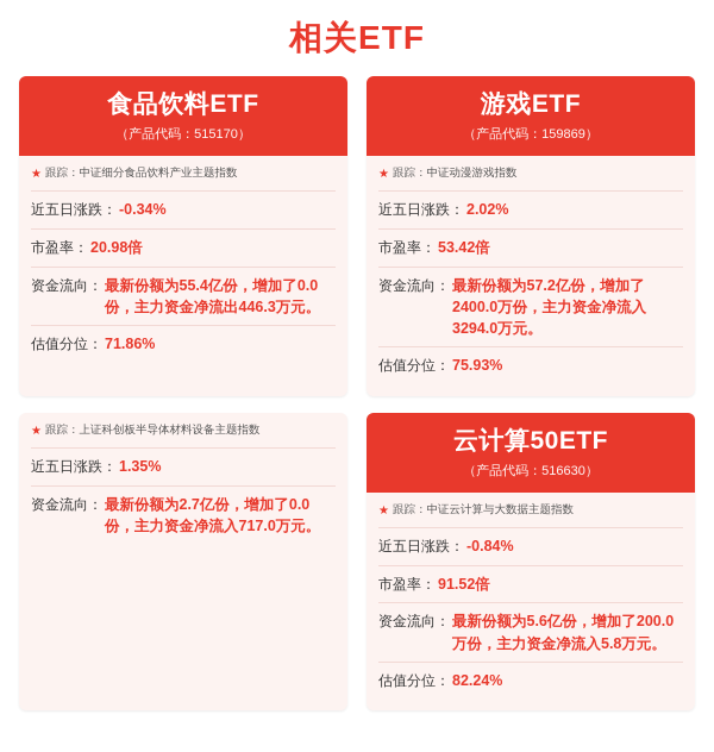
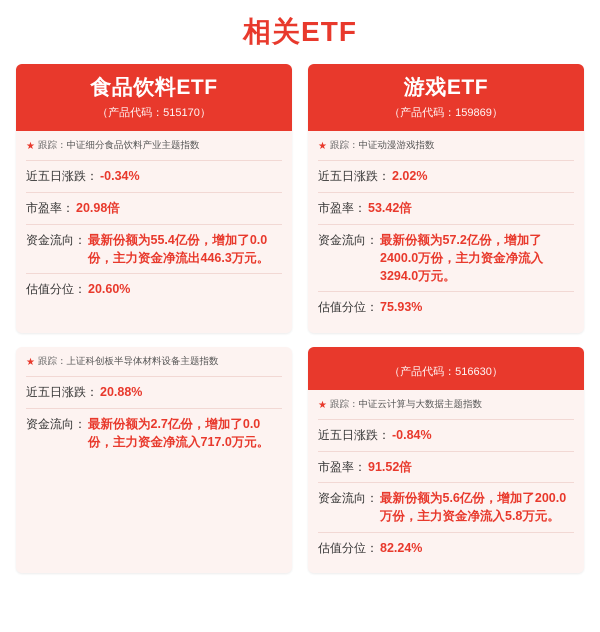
  相关ETF
  食品饮料ETF
  （产品代码：515170）
  ★
  跟踪：
  中证细分食品饮料产业主题指数
  近五日涨跌：
  -0.34%
  市盈率：
  20.98倍
  资金流向：
  最新份额为55.4亿份，增加了0.0份，主力资金净流出446.3万元。
  估值分位：
- 71.86%
+ 20.60%
  游戏ETF
  （产品代码：159869）
  ★
  跟踪：
  中证动漫游戏指数
  近五日涨跌：
  2.02%
  市盈率：
  53.42倍
  资金流向：
  最新份额为57.2亿份，增加了2400.0万份，主力资金净流入3294.0万元。
  估值分位：
  75.93%
  ★
  跟踪：
  上证科创板半导体材料设备主题指数
  近五日涨跌：
- 1.35%
+ 20.88%
  资金流向：
  最新份额为2.7亿份，增加了0.0份，主力资金净流入717.0万元。
- 云计算50ETF
  （产品代码：516630）
  ★
  跟踪：
  中证云计算与大数据主题指数
  近五日涨跌：
  -0.84%
  市盈率：
  91.52倍
  资金流向：
  最新份额为5.6亿份，增加了200.0万份，主力资金净流入5.8万元。
  估值分位：
  82.24%
